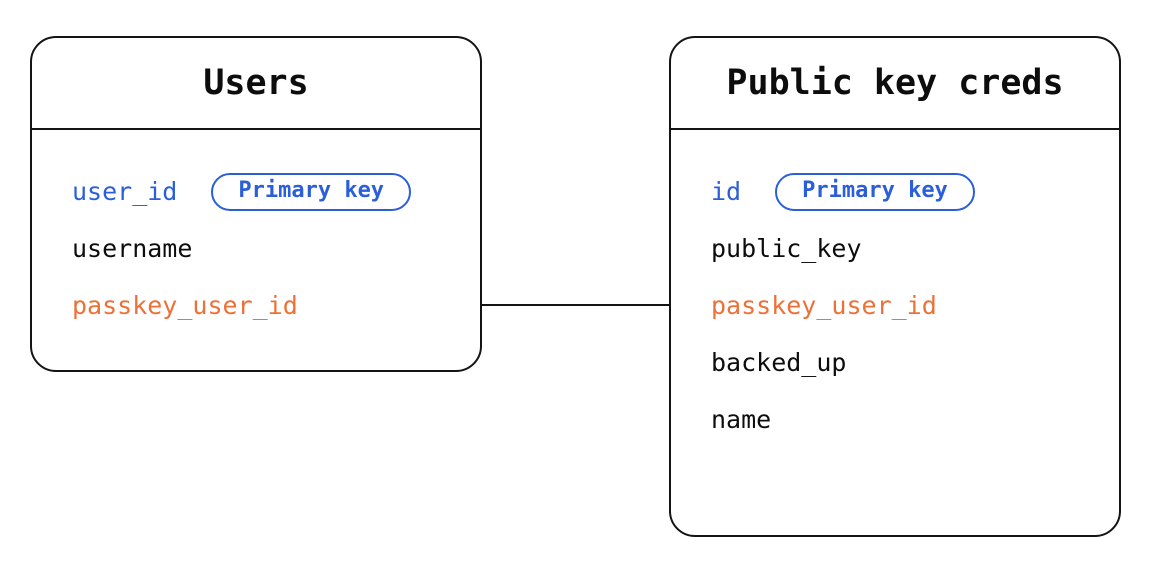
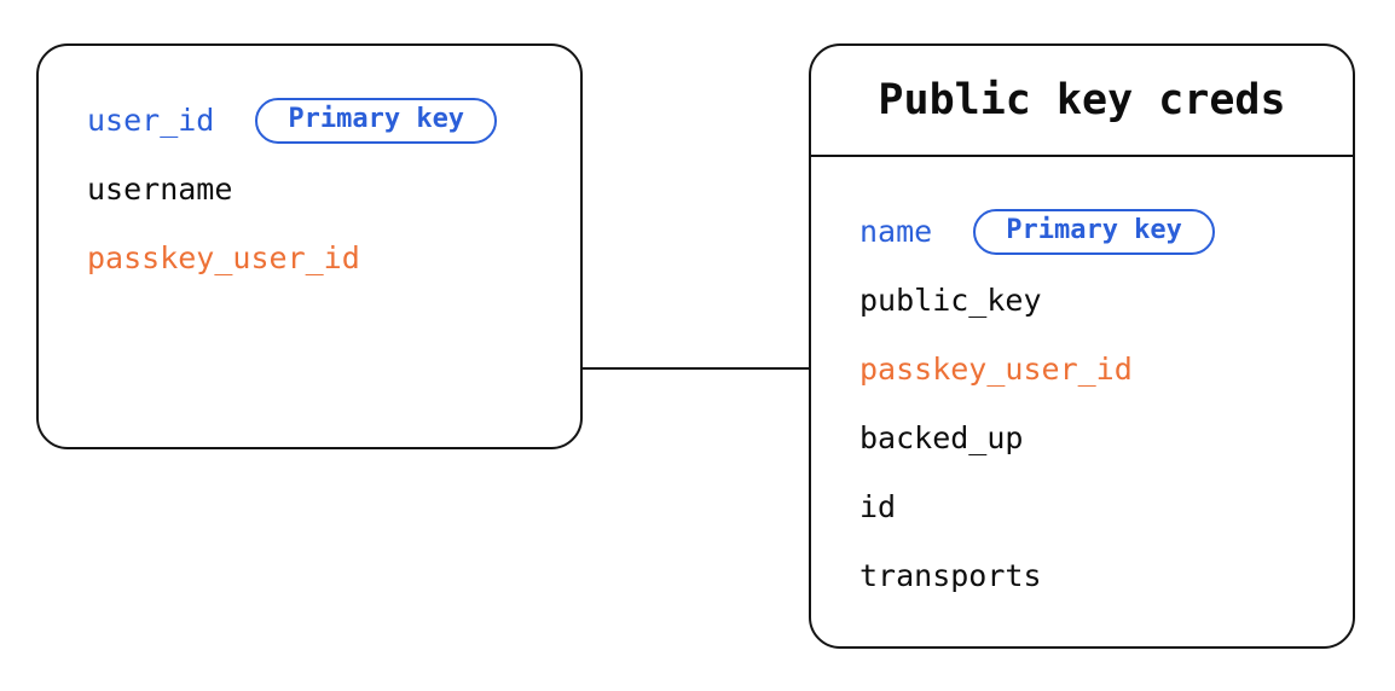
- Users
  user_id
  Primary key
  username
  passkey_user_id
  Public key creds
- id
+ name
  Primary key
  public_key
  passkey_user_id
  backed_up
- name
+ id
+ transports
